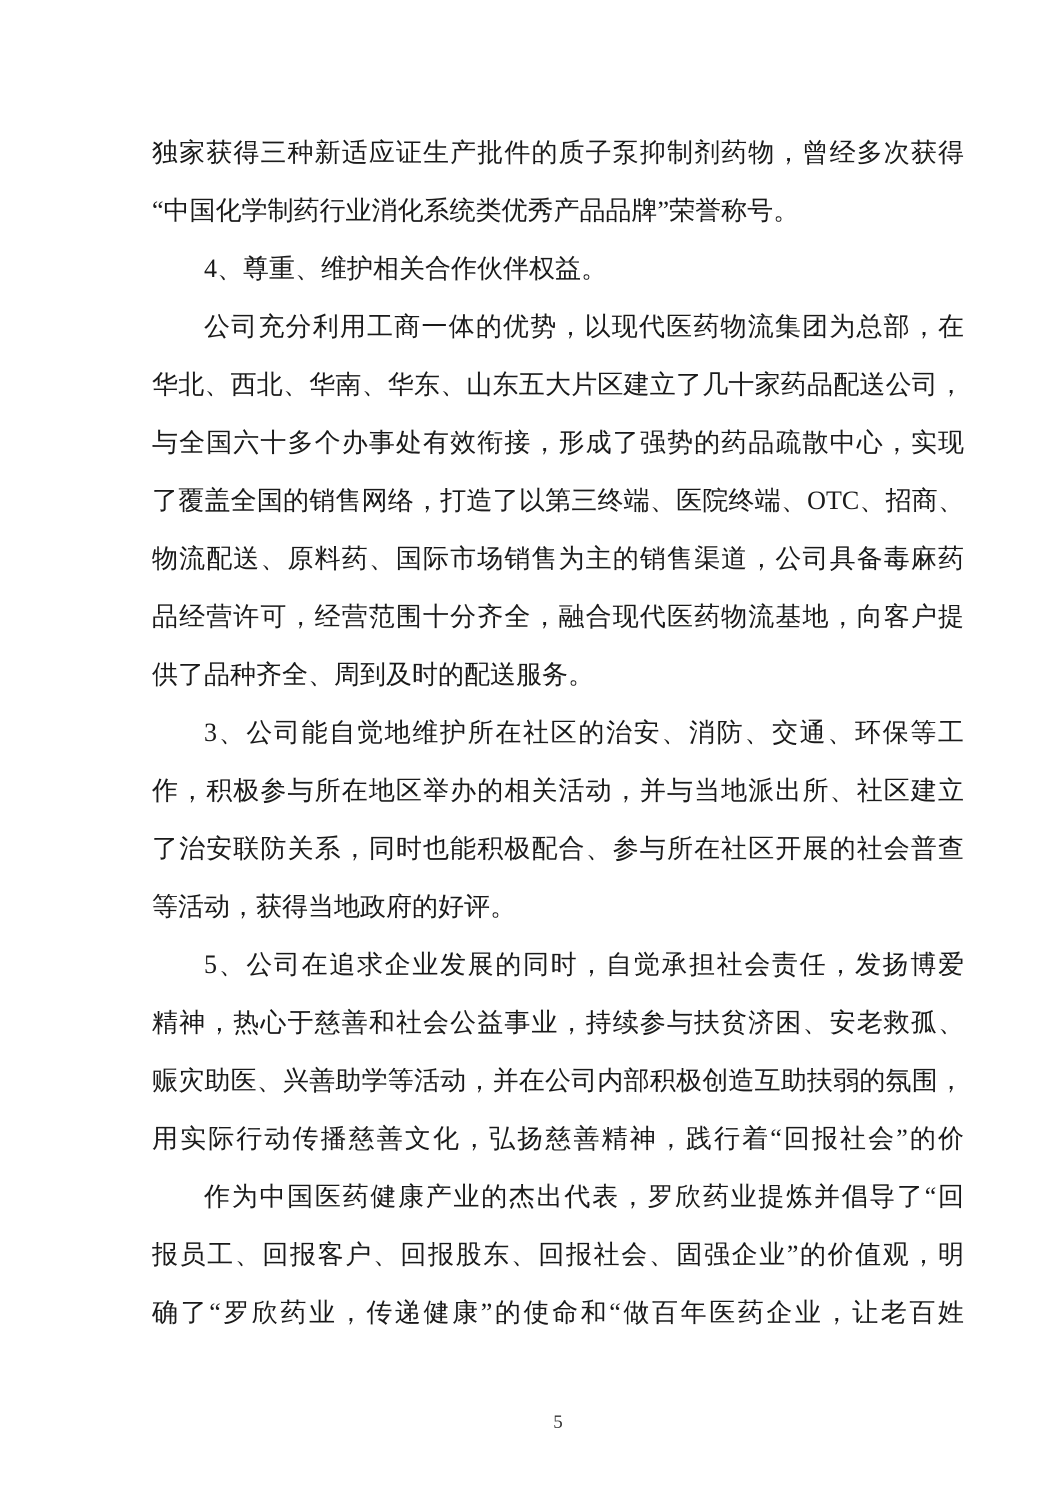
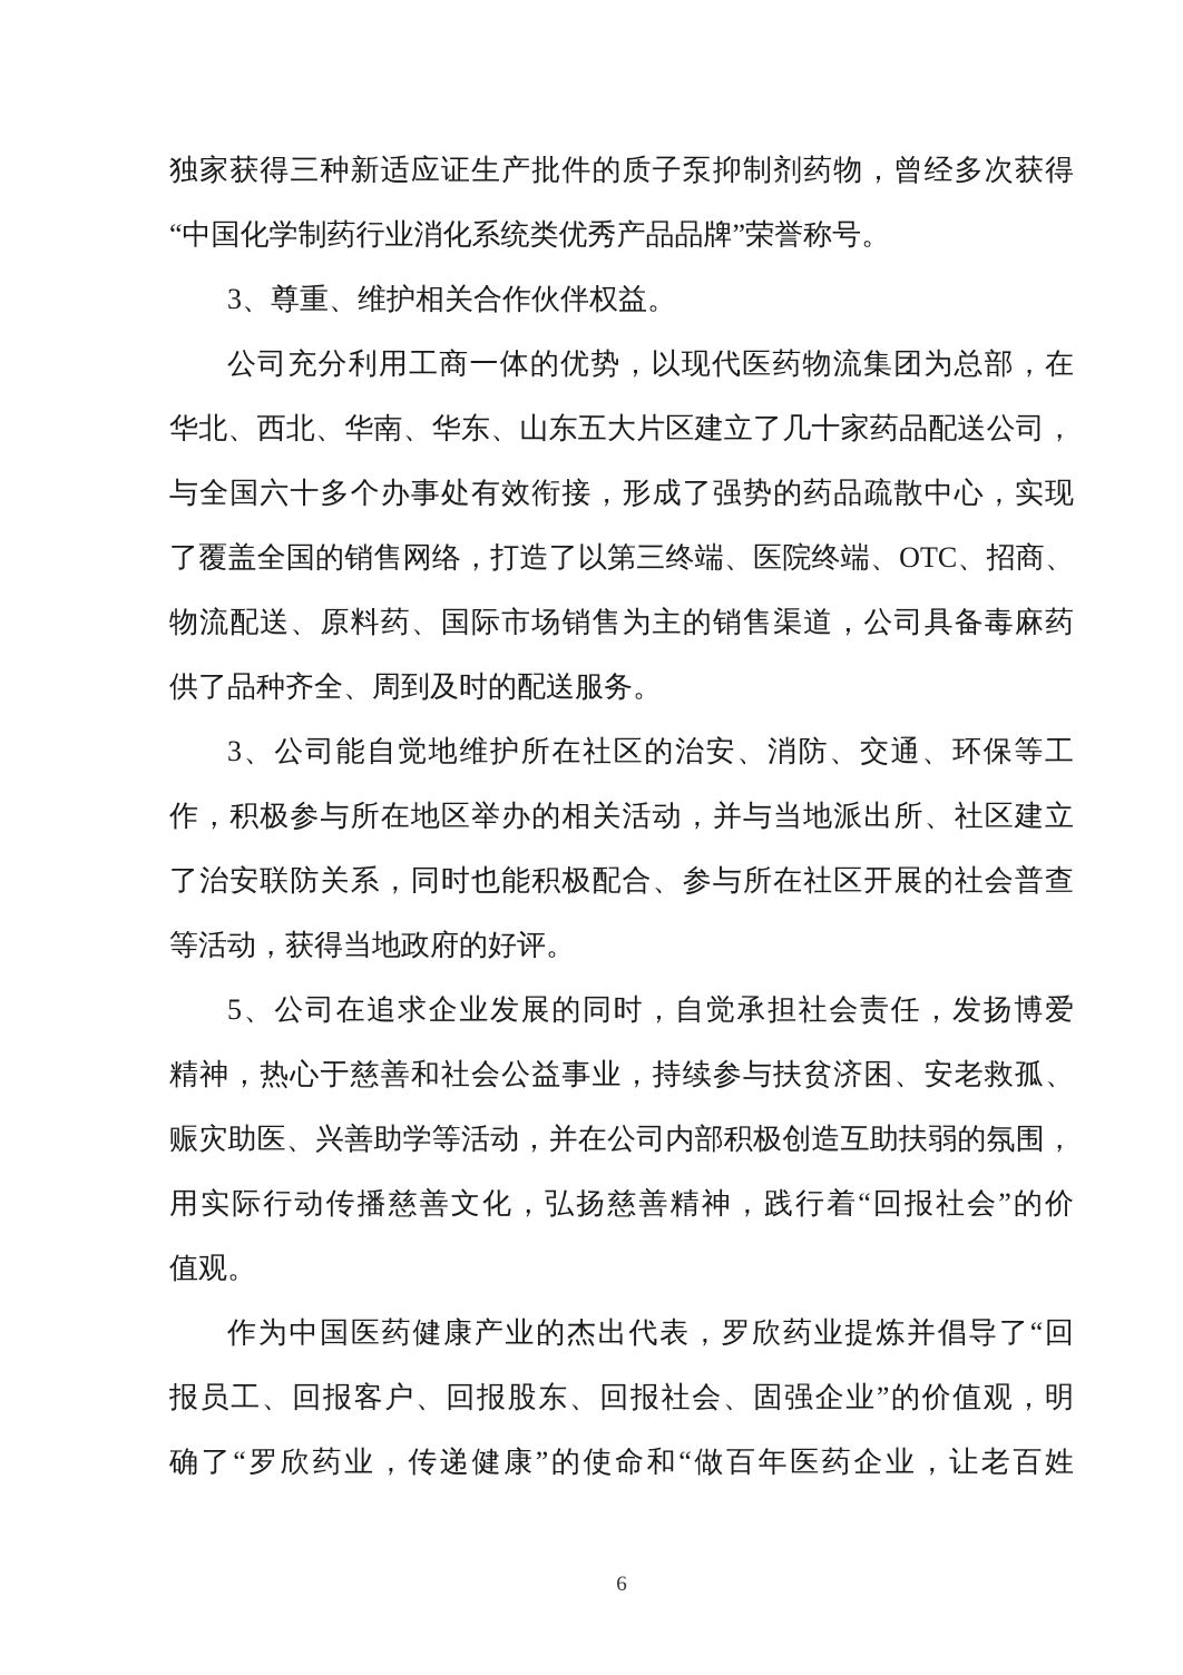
  独家获得三种新适应证生产批件的质子泵抑制剂药物，曾经多次获得
  “中国化学制药行业消化系统类优秀产品品牌”荣誉称号。
- 4、尊重、维护相关合作伙伴权益。
+ 3、尊重、维护相关合作伙伴权益。
  公司充分利用工商一体的优势，以现代医药物流集团为总部，在
  华北、西北、华南、华东、山东五大片区建立了几十家药品配送公司，
  与全国六十多个办事处有效衔接，形成了强势的药品疏散中心，实现
  了覆盖全国的销售网络，打造了以第三终端、医院终端、OTC、招商、
  物流配送、原料药、国际市场销售为主的销售渠道，公司具备毒麻药
- 品经营许可，经营范围十分齐全，融合现代医药物流基地，向客户提
  供了品种齐全、周到及时的配送服务。
  3、公司能自觉地维护所在社区的治安、消防、交通、环保等工
  作，积极参与所在地区举办的相关活动，并与当地派出所、社区建立
  了治安联防关系，同时也能积极配合、参与所在社区开展的社会普查
  等活动，获得当地政府的好评。
  5、公司在追求企业发展的同时，自觉承担社会责任，发扬博爱
  精神，热心于慈善和社会公益事业，持续参与扶贫济困、安老救孤、
  赈灾助医、兴善助学等活动，并在公司内部积极创造互助扶弱的氛围，
  用实际行动传播慈善文化，弘扬慈善精神，践行着“回报社会”的价
+ 值观。
  作为中国医药健康产业的杰出代表，罗欣药业提炼并倡导了“回
  报员工、回报客户、回报股东、回报社会、固强企业”的价值观，明
  确了“罗欣药业，传递健康”的使命和“做百年医药企业，让老百姓
- 5
+ 6
